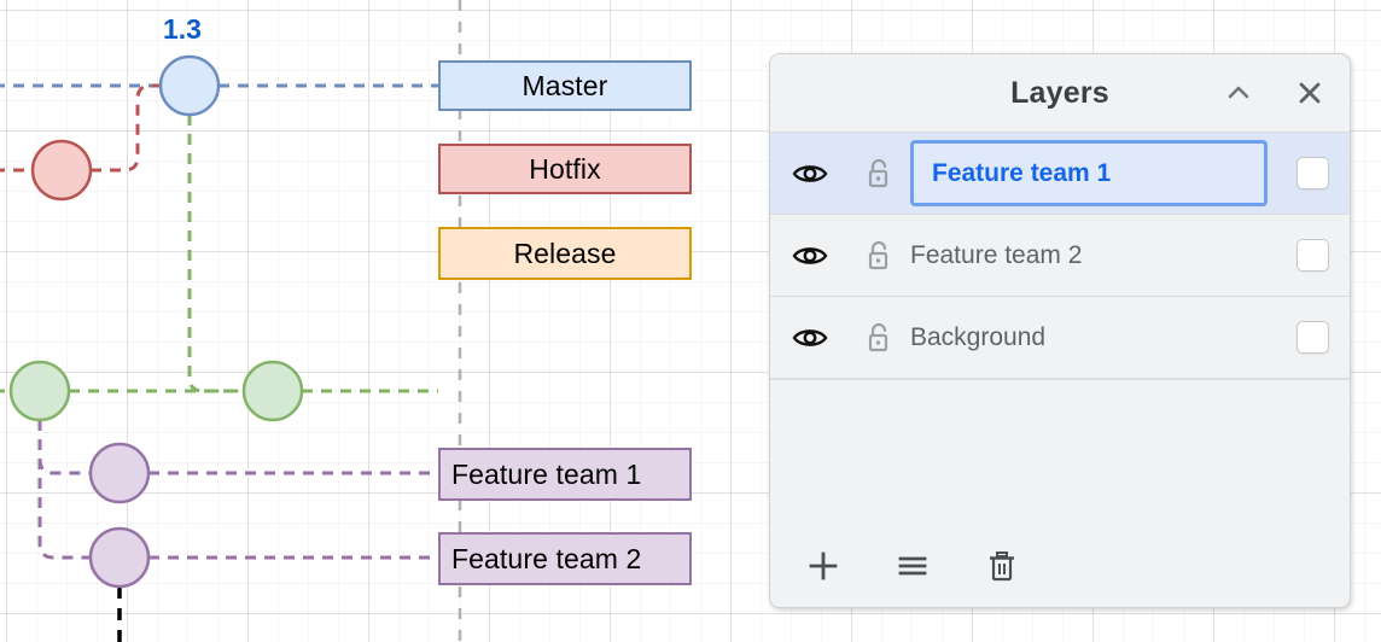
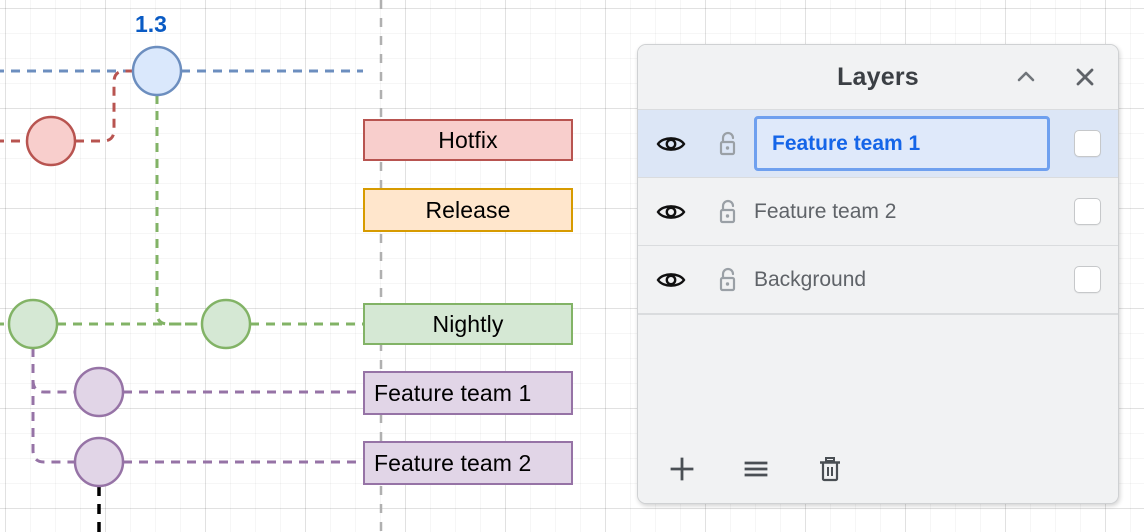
  1.3
- Master
  Hotfix
  Release
+ Nightly
  Feature team 1
  Feature team 2
  Layers
  Feature team 1
  Feature team 2
  Background
